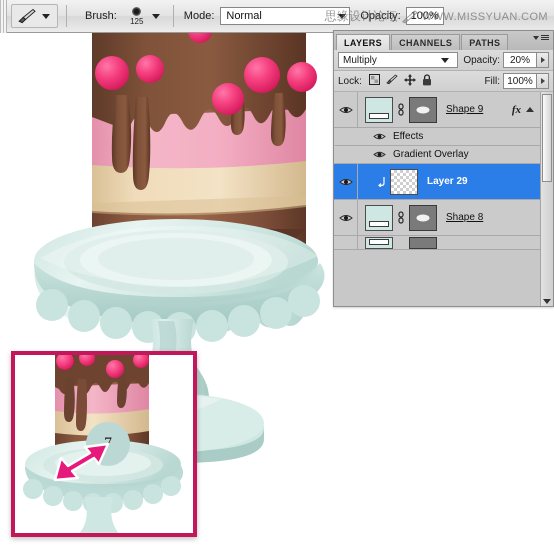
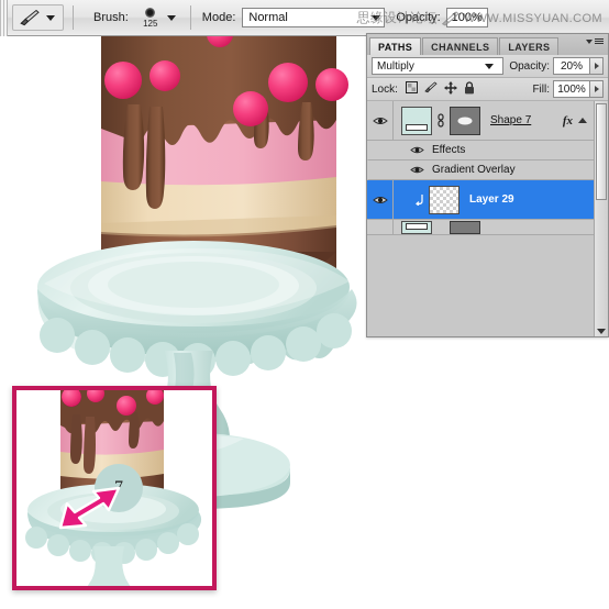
  Brush:
  125
  Mode:
  Normal
  Opacity:
  100%
  思缘设计论坛
  WWW.MISSYUAN.COM
- LAYERS
+ PATHS
  CHANNELS
- PATHS
+ LAYERS
  Multiply
  Opacity:
  20%
  Lock:
  Fill:
  100%
- Shape 9
+ Shape 7
  fx
  Effects
  Gradient Overlay
  Layer 29
- Shape 8
